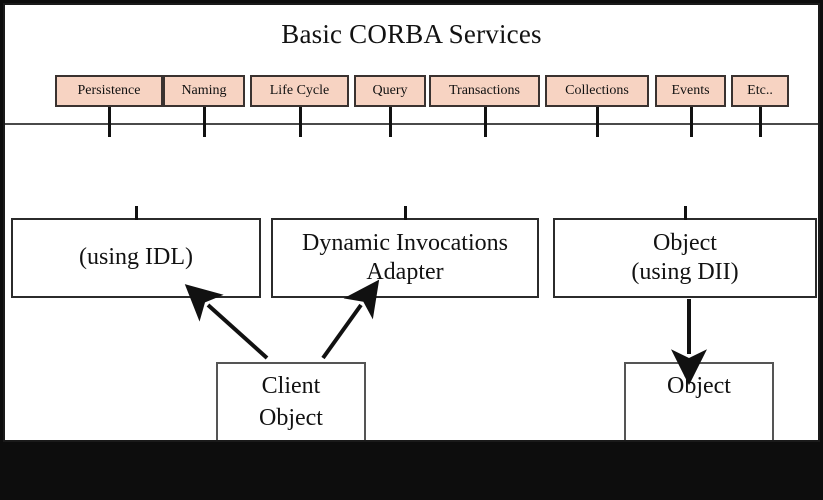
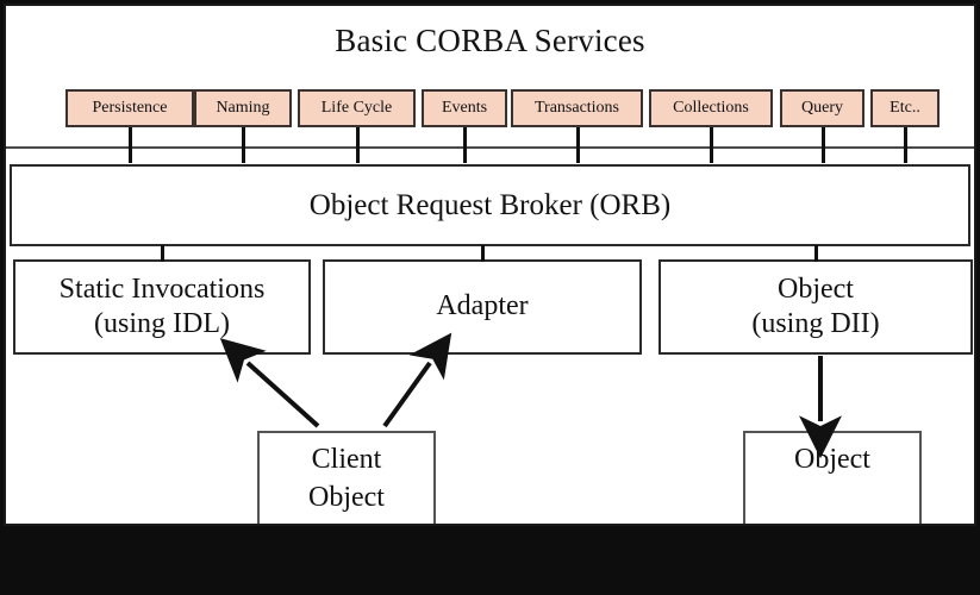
  Basic CORBA Services
  Persistence
  Naming
  Life Cycle
- Query
+ Events
  Transactions
  Collections
- Events
+ Query
  Etc..
+ Object Request Broker (ORB)
+ Static Invocations
  (using IDL)
- Dynamic Invocations
  Adapter
  Object
  (using DII)
  Client
  Object
  Object
